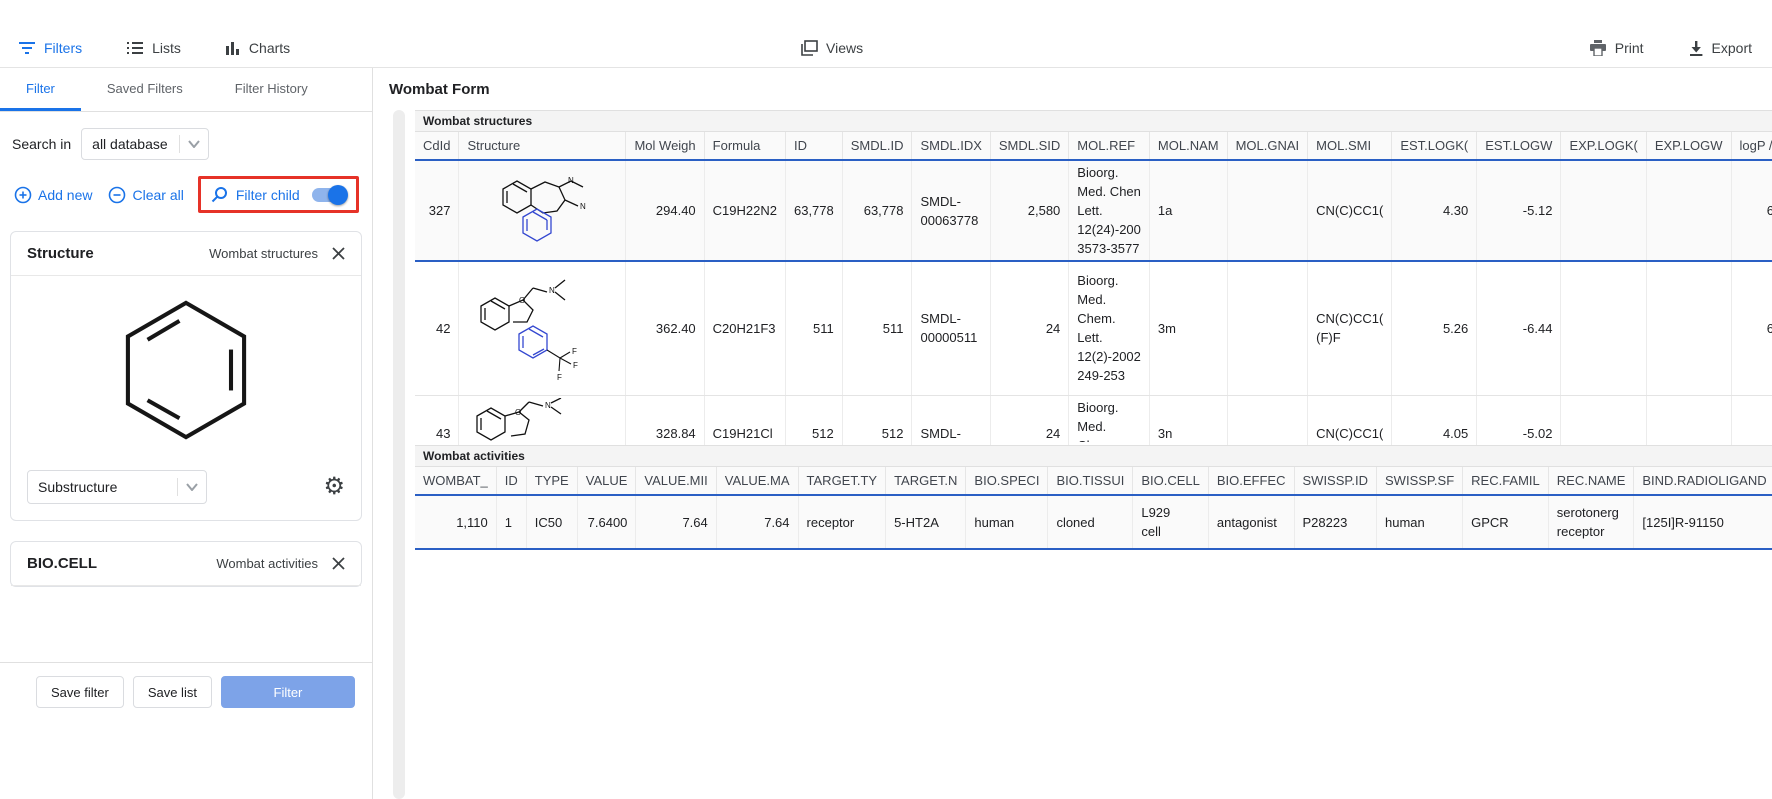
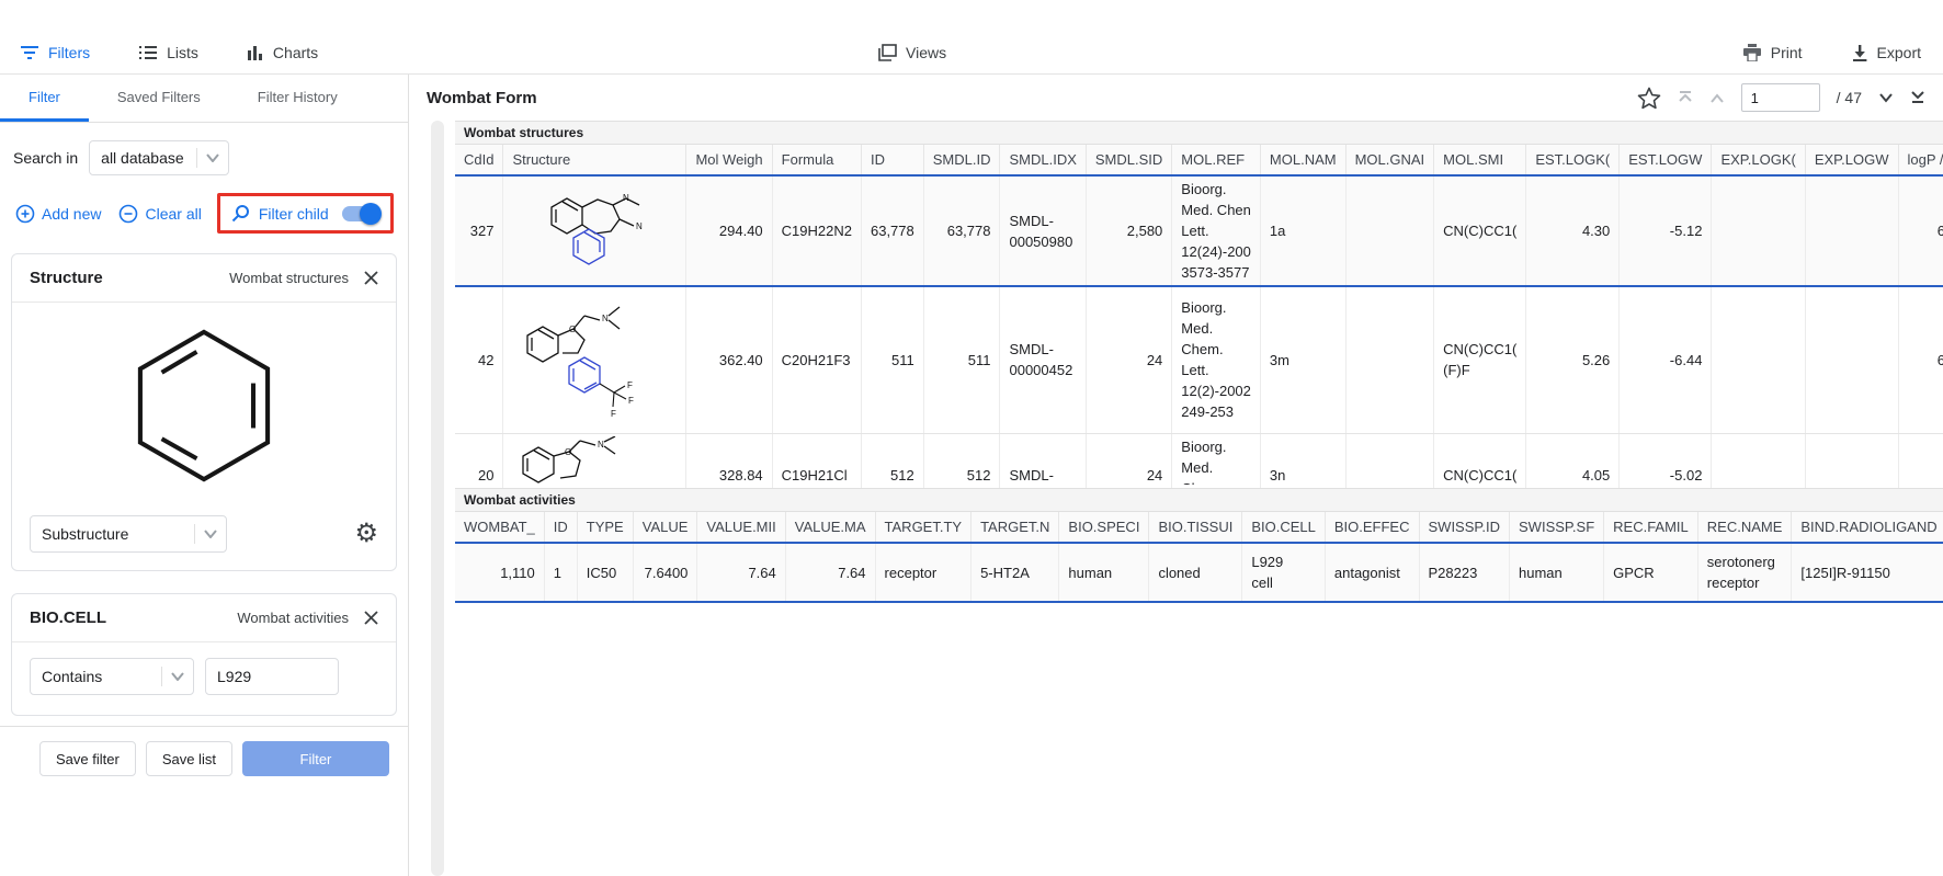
  Filters
  Lists
  Charts
  Views
  Print
  Export
  Filter
  Saved Filters
  Filter History
  Search in
  all database
  Add new
  Clear all
  Filter child
  Structure
  Wombat structures
  Substructure
  ⚙
  BIO.CELL
  Wombat activities
+ Contains
+ L929
  Save filter
  Save list
  Filter
  Wombat Form
+ 1
+ / 47
  Wombat structures
  CdId	Structure	Mol Weigh	Formula	ID	SMDL.ID	SMDL.IDX	SMDL.SID	MOL.REF	MOL.NAM	MOL.GNAI	MOL.SMI	EST.LOGK(	EST.LOGW	EXP.LOGK(	EXP.LOGW	logP /
- 327	N N	294.40	C19H22N2	63,778	63,778	SMDL- 00063778	2,580	Bioorg. Med. Chen Lett. 12(24)-200 3573-3577	1a		CN(C)CC1(	4.30	-5.12			6
+ 327	N N	294.40	C19H22N2	63,778	63,778	SMDL- 00050980	2,580	Bioorg. Med. Chen Lett. 12(24)-200 3573-3577	1a		CN(C)CC1(	4.30	-5.12			6
- 42	N O F F F	362.40	C20H21F3	511	511	SMDL- 00000511	24	Bioorg. Med. Chem. Lett. 12(2)-2002 249-253	3m		CN(C)CC1( (F)F	5.26	-6.44			6
+ 42	N O F F F	362.40	C20H21F3	511	511	SMDL- 00000452	24	Bioorg. Med. Chem. Lett. 12(2)-2002 249-253	3m		CN(C)CC1( (F)F	5.26	-6.44			6
- 43	N O	328.84	C19H21Cl	512	512	SMDL-	24	Bioorg. Med.	3n		CN(C)CC1(	4.05	-5.02
+ 20	N O	328.84	C19H21Cl	512	512	SMDL-	24	Bioorg. Med.	3n		CN(C)CC1(	4.05	-5.02
  Wombat activities
  WOMBAT_	ID	TYPE	VALUE	VALUE.MII	VALUE.MA	TARGET.TY	TARGET.N	BIO.SPECI	BIO.TISSUI	BIO.CELL	BIO.EFFEC	SWISSP.ID	SWISSP.SF	REC.FAMIL	REC.NAME	BIND.RADIOLIGAND
  1,110	1	IC50	7.6400	7.64	7.64	receptor	5-HT2A	human	cloned	L929 cell	antagonist	P28223	human	GPCR	serotonerg receptor	[125I]R-91150
